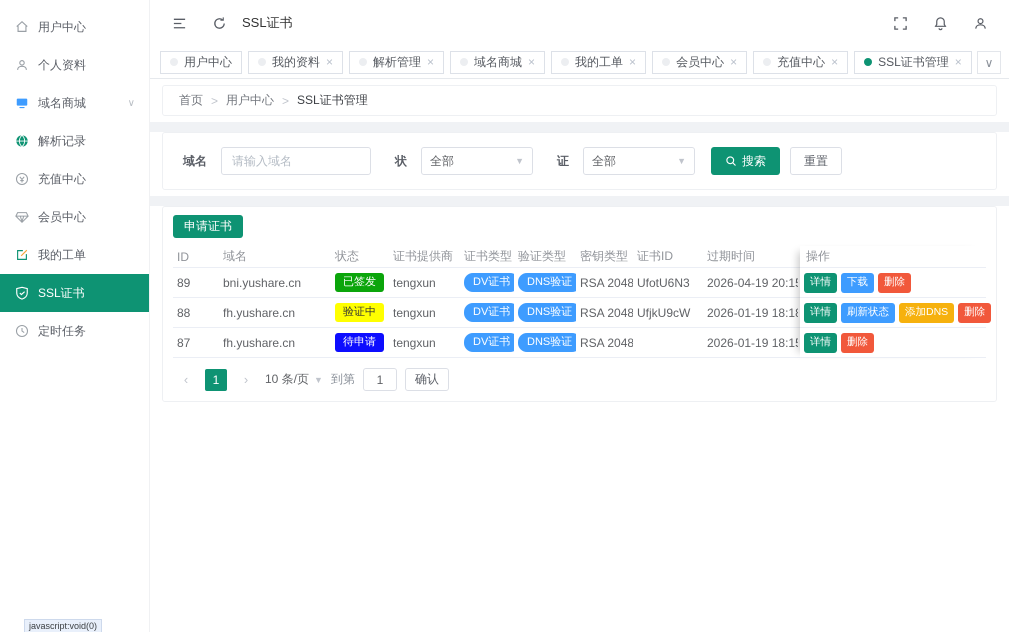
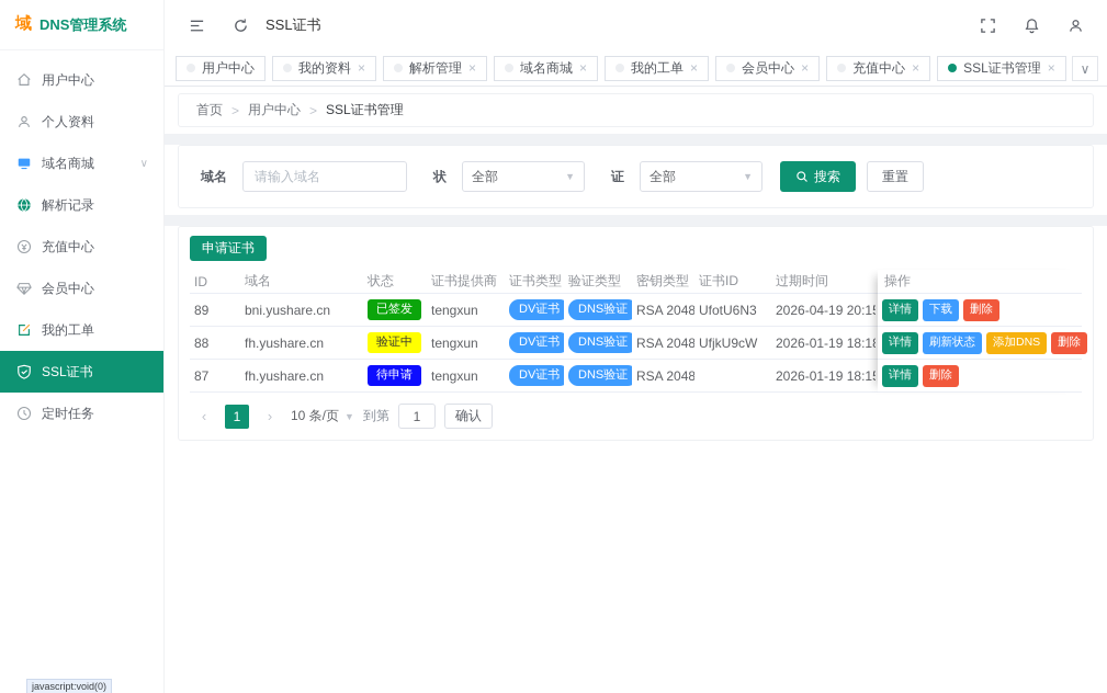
+ 域
+ DNS管理系统
  用户中心
  个人资料
  域名商城
  ∨
  解析记录
  充值中心
  会员中心
  我的工单
  SSL证书
  定时任务
  SSL证书
  用户中心
  我的资料
  ×
  解析管理
  ×
  域名商城
  ×
  我的工单
  ×
  会员中心
  ×
  充值中心
  ×
  SSL证书管理
  ×
  ∨
  首页
  >
  用户中心
  >
  SSL证书管理
  域名
  请输入域名
  状
  全部
  ▼
  证
  全部
  ▼
  搜索
  重置
  申请证书
  ID
  域名
  状态
  证书提供商
  证书类型
  验证类型
  密钥类型
  证书ID
  过期时间
  89
  bni.yushare.cn
  已签发
  tengxun
  DV证书
  DNS验证
  RSA 2048
  UfotU6N3
  2026-04-19 20:1
  88
  fh.yushare.cn
  验证中
  tengxun
  DV证书
  DNS验证
  RSA 2048
  UfjkU9cW
  2026-01-19 18:1
  87
  fh.yushare.cn
  待申请
  tengxun
  DV证书
  DNS验证
  RSA 2048
  2026-01-19 18:1
  操作
  详情
  下载
  删除
  详情
  刷新状态
  添加DNS
  删除
  详情
  删除
  ‹
  1
  ›
  10 条/页
  ▼
  到第
  1
  确认
  javascript:void(0)
